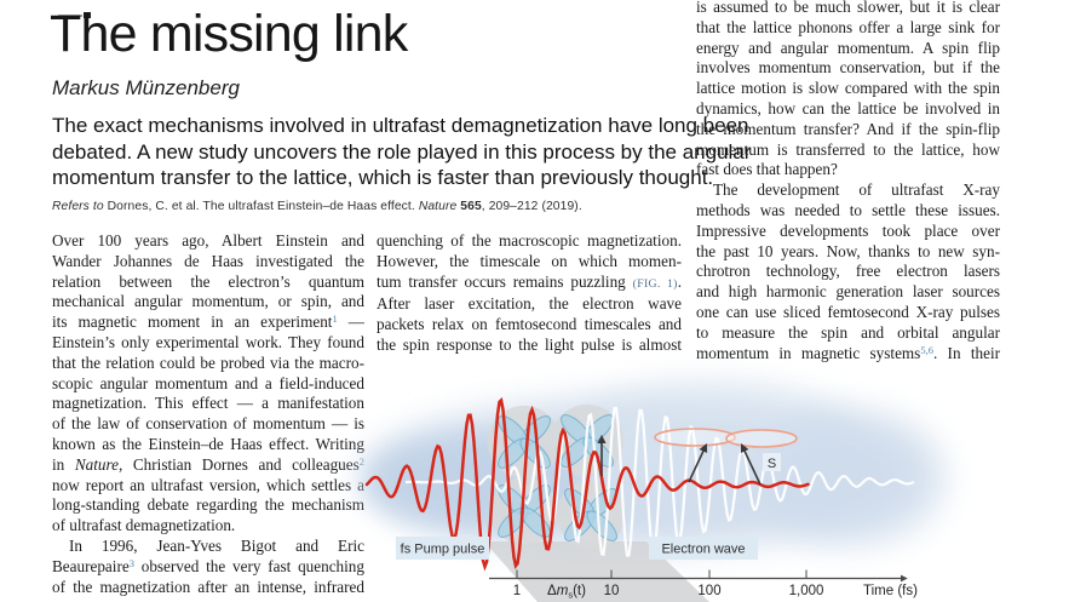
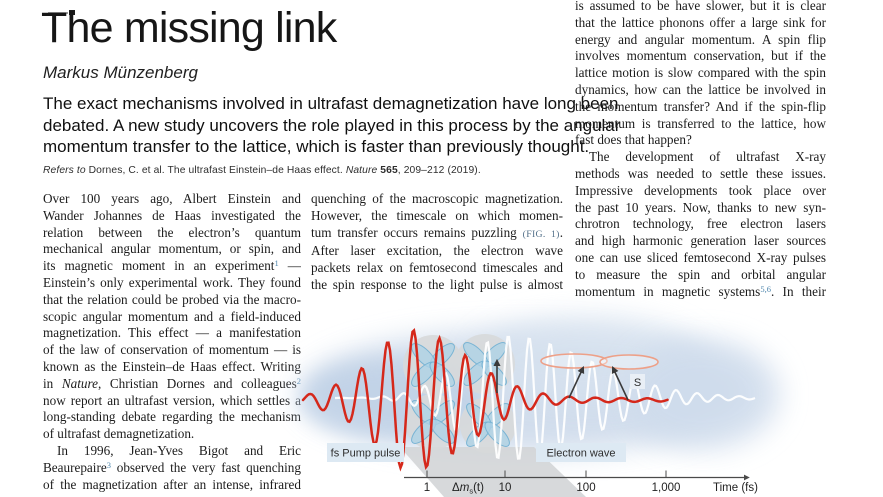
  The missing link
  Markus Münzenberg
  The exact mechanisms involved in ultrafast demagnetization have long been
  debated. A new study uncovers the role played in this process by the angular
  momentum transfer to the lattice, which is faster than previously thought.
  Refers to Dornes, C. et al. The ultrafast Einstein–de Haas effect. Nature 565, 209–212 (2019).
  Over 100 years ago, Albert Einstein and
  Wander Johannes de Haas investigated the
  relation between the electron’s quantum
  mechanical angular momentum, or spin, and
  its magnetic moment in an experiment1 —
  Einstein’s only experimental work. They found
  that the relation could be probed via the macro-
  scopic angular momentum and a field-induced
  magnetization. This effect — a manifestation
  of the law of conservation of momentum — is
  known as the Einstein–de Haas effect. Writing
  in Nature, Christian Dornes and colleagues2
  now report an ultrafast version, which settles a
  long-standing debate regarding the mechanism
  of ultrafast demagnetization.
  In 1996, Jean-Yves Bigot and Eric
  Beaurepaire3 observed the very fast quenching
  of the magnetization after an intense, infrared
  quenching of the macroscopic magnetization.
  However, the timescale on which momen-
  tum transfer occurs remains puzzling (FIG. 1).
  After laser excitation, the electron wave
  packets relax on femtosecond timescales and
  the spin response to the light pulse is almost
- is assumed to be much slower, but it is clear
+ is assumed to be have slower, but it is clear
  that the lattice phonons offer a large sink for
  energy and angular momentum. A spin flip
  involves momentum conservation, but if the
  lattice motion is slow compared with the spin
  dynamics, how can the lattice be involved in
  the momentum transfer? And if the spin-flip
  momentum is transferred to the lattice, how
  fast does that happen?
  The development of ultrafast X-ray
  methods was needed to settle these issues.
  Impressive developments took place over
  the past 10 years. Now, thanks to new syn-
  chrotron technology, free electron lasers
  and high harmonic generation laser sources
  one can use sliced femtosecond X-ray pulses
  to measure the spin and orbital angular
  momentum in magnetic systems5,6. In their
  S
  fs Pump pulse
  Electron wave
  1
  10
  100
  1,000
  Δms(t)
  Time (fs)
